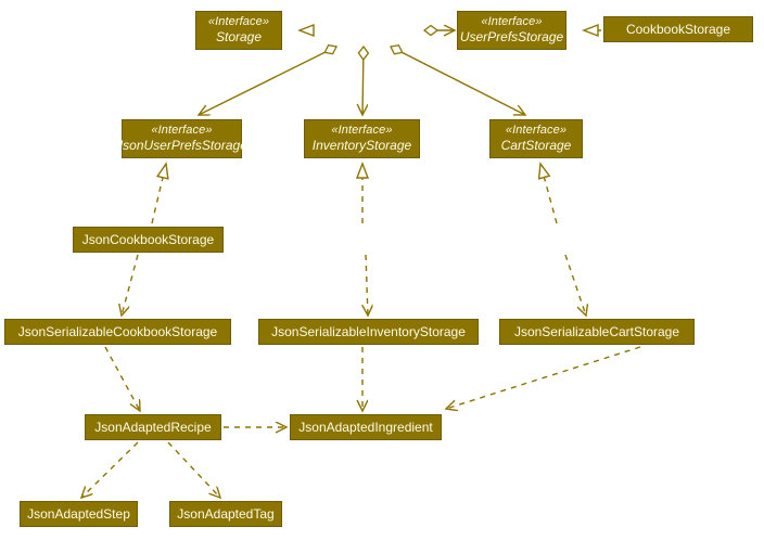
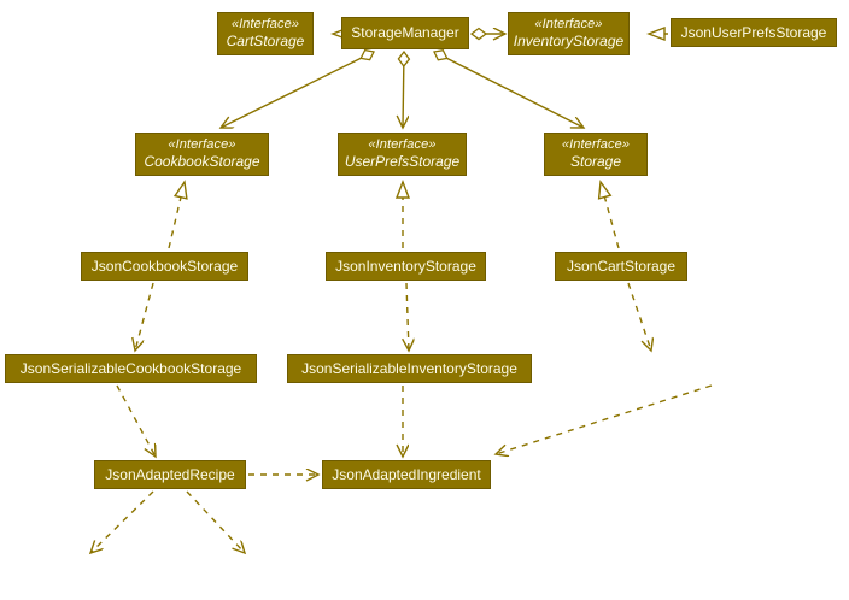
  «Interface»
- Storage
+ CartStorage
+ StorageManager
  «Interface»
- UserPrefsStorage
+ InventoryStorage
- CookbookStorage
+ JsonUserPrefsStorage
  «Interface»
- JsonUserPrefsStorage
+ CookbookStorage
  «Interface»
- InventoryStorage
+ UserPrefsStorage
  «Interface»
- CartStorage
+ Storage
  JsonCookbookStorage
+ JsonInventoryStorage
+ JsonCartStorage
  JsonSerializableCookbookStorage
  JsonSerializableInventoryStorage
- JsonSerializableCartStorage
  JsonAdaptedRecipe
  JsonAdaptedIngredient
- JsonAdaptedStep
- JsonAdaptedTag
